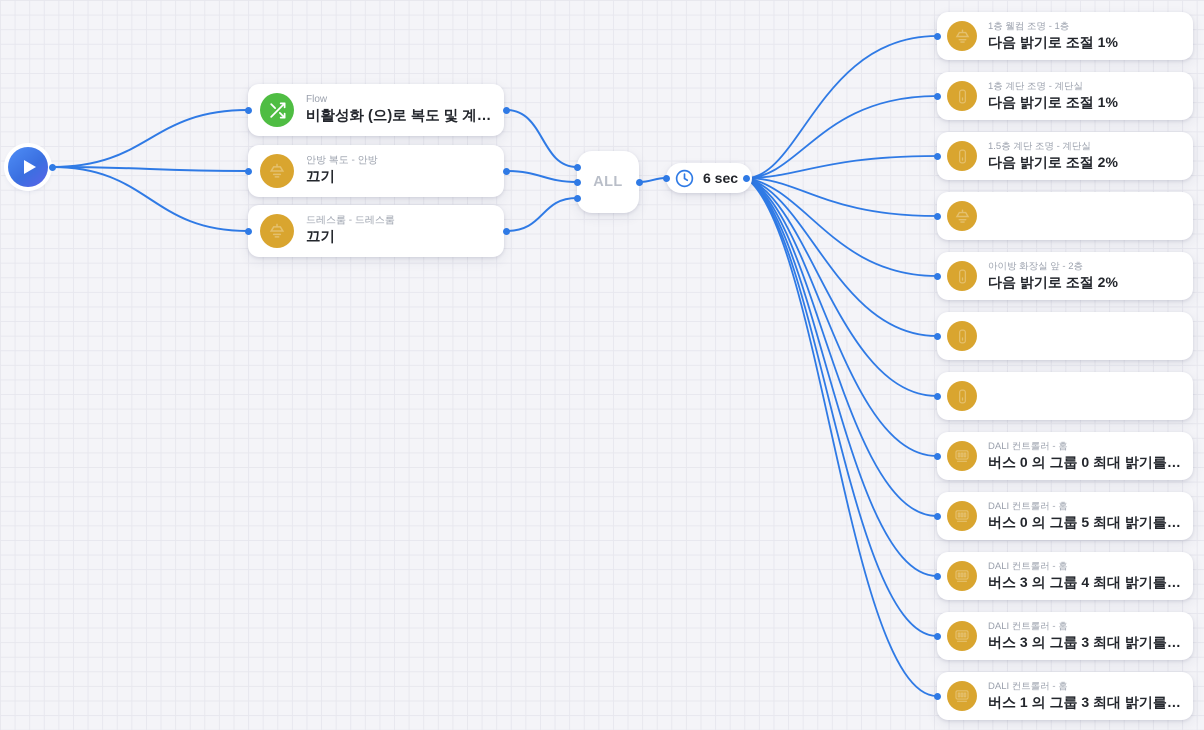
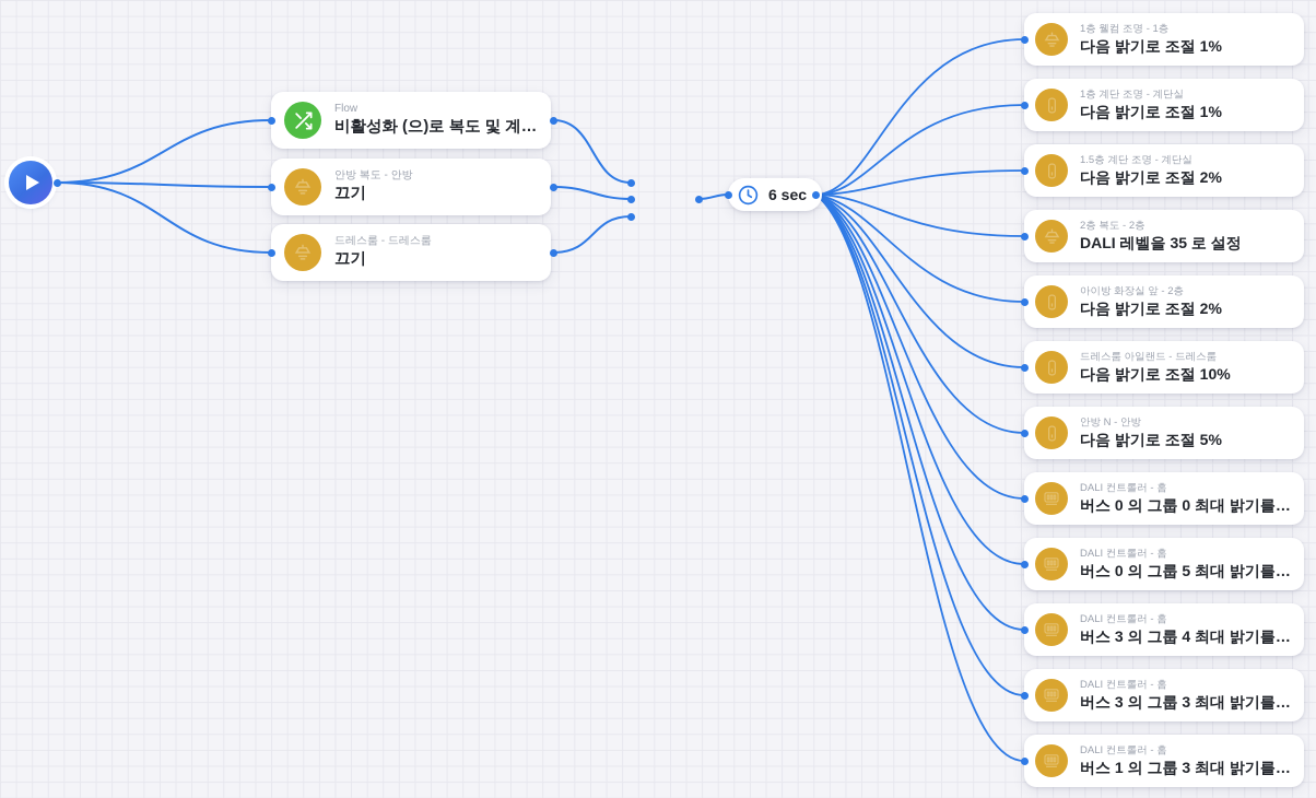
  Flow
  비활성화 (으)로 복도 및 계단
  안방 복도 - 안방
  끄기
  드레스룸 - 드레스룸
  끄기
- ALL
  6 sec
  1층 웰컴 조명 - 1층
  다음 밝기로 조절 1%
  1층 계단 조명 - 계단실
  다음 밝기로 조절 1%
  1.5층 계단 조명 - 계단실
  다음 밝기로 조절 2%
+ 2층 복도 - 2층
+ DALI 레벨을 35 로 설정
  아이방 화장실 앞 - 2층
  다음 밝기로 조절 2%
+ 드레스룸 아일랜드 - 드레스룸
+ 다음 밝기로 조절 10%
+ 안방 N - 안방
+ 다음 밝기로 조절 5%
  DALI 컨트롤러 - 홈
  버스 0 의 그룹 0 최대 밝기를 15
  DALI 컨트롤러 - 홈
  버스 0 의 그룹 5 최대 밝기를 15
  DALI 컨트롤러 - 홈
  버스 3 의 그룹 4 최대 밝기를 15
  DALI 컨트롤러 - 홈
  버스 3 의 그룹 3 최대 밝기를 15
  DALI 컨트롤러 - 홈
  버스 1 의 그룹 3 최대 밝기를 15
